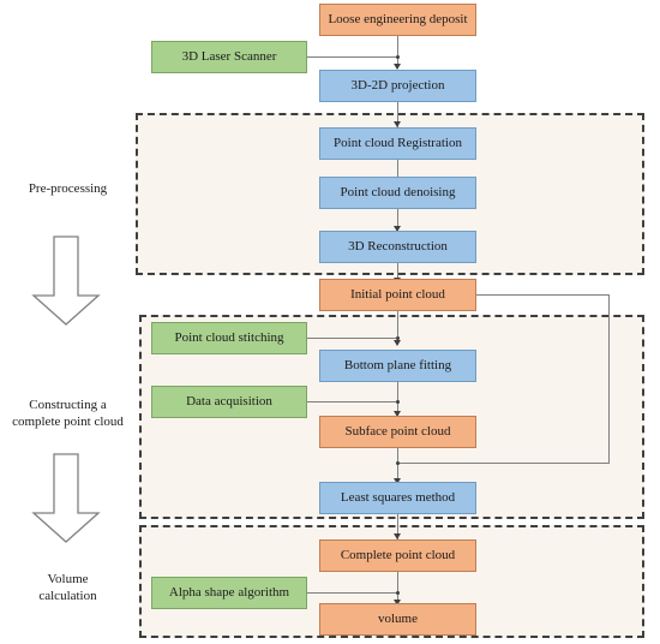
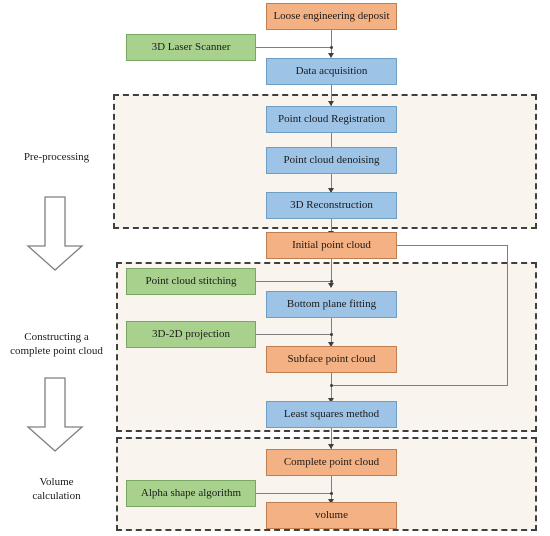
  Pre-processing
  Constructing a
  complete point cloud
  Volume
  calculation
  Loose engineering deposit
  3D Laser Scanner
- 3D-2D projection
+ Data acquisition
  Point cloud Registration
  Point cloud denoising
  3D Reconstruction
  Initial point cloud
  Point cloud stitching
  Bottom plane fitting
- Data acquisition
+ 3D-2D projection
  Subface point cloud
  Least squares method
  Complete point cloud
  Alpha shape algorithm
  volume
